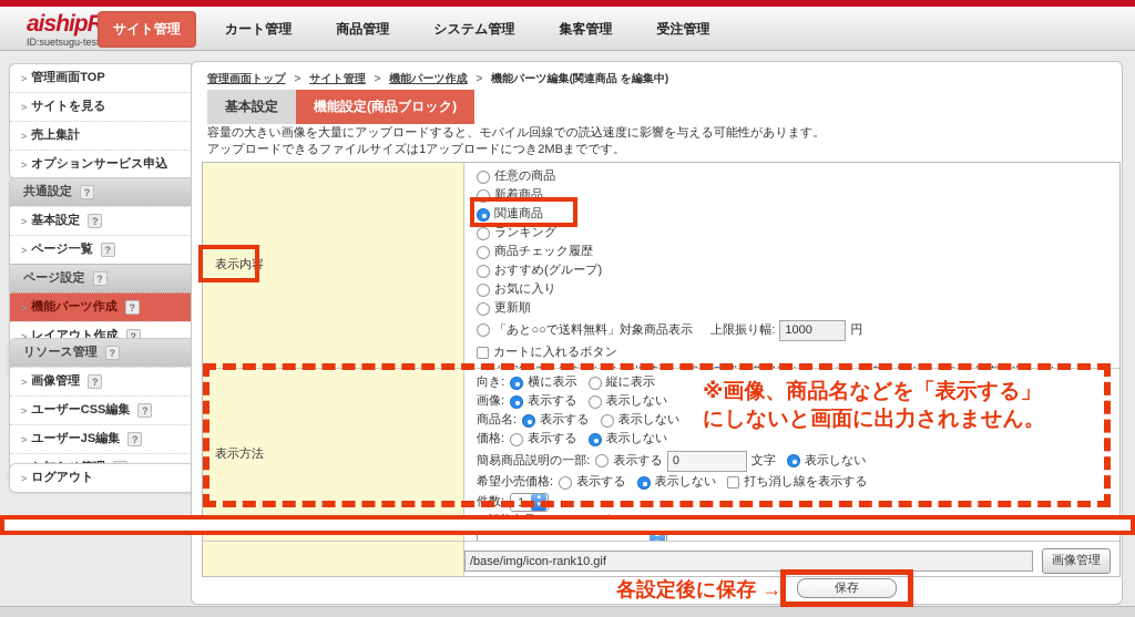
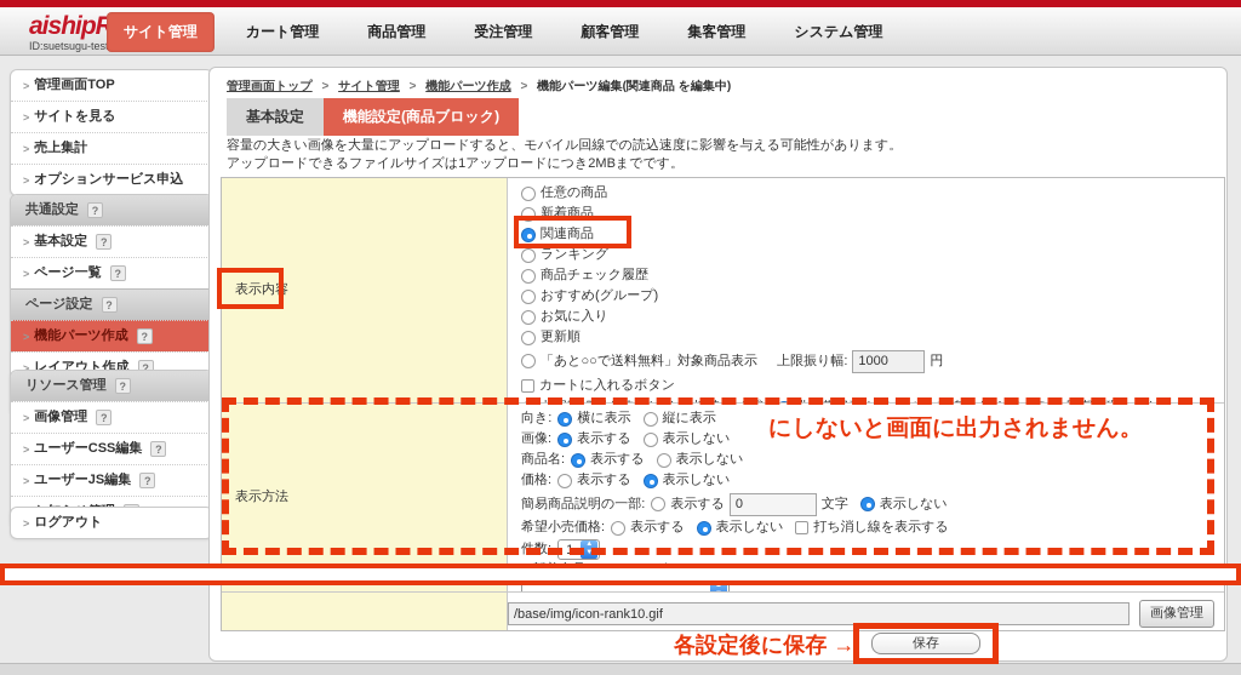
  aishipR
  ID:suetsugu-tes
  サイト管理
  カート管理
  商品管理
- システム管理
+ 受注管理
+ 顧客管理
  集客管理
- 受注管理
+ システム管理
  管理画面TOP
  サイトを見る
  売上集計
  オプションサービス申込
  共通設定
  ?
  基本設定
  ?
  ページ一覧
  ?
  ページ設定
  ?
  機能パーツ作成
  ?
  レイアウト作成
  ?
  リソース管理
  ?
  画像管理
  ?
  ユーザーCSS編集
  ?
  ユーザーJS編集
  ?
  ログアウト
  管理画面トップ > サイト管理 > 機能パーツ作成 > 機能パーツ編集(関連商品 を編集中)
  基本設定
  機能設定(商品ブロック)
  容量の大きい画像を大量にアップロードすると、モバイル回線での読込速度に影響を与える可能性があります。
  アップロードできるファイルサイズは1アップロードにつき2MBまでです。
  表示内容
  任意の商品
  新着商品
  関連商品
  ランキング
  商品チェック履歴
  おすすめ(グループ)
  お気に入り
  更新順
  「あと○○で送料無料」対象商品表示
  上限振り幅:
  1000
  円
  カートに入れるボタン
  表示方法
  向き:
  横に表示
  縦に表示
  画像:
  表示する
  表示しない
  商品名:
  表示する
  表示しない
  価格:
  表示する
  表示しない
  簡易商品説明の一部:
  表示する
  0
  文字
  表示しない
  希望小売価格:
  表示する
  表示しない
  打ち消し線を表示する
  件数:
  1
  /base/img/icon-rank10.gif
  画像管理
  保存
- ※画像、商品名などを「表示する」
  にしないと画面に出力されません。
  各設定後に保存 →
